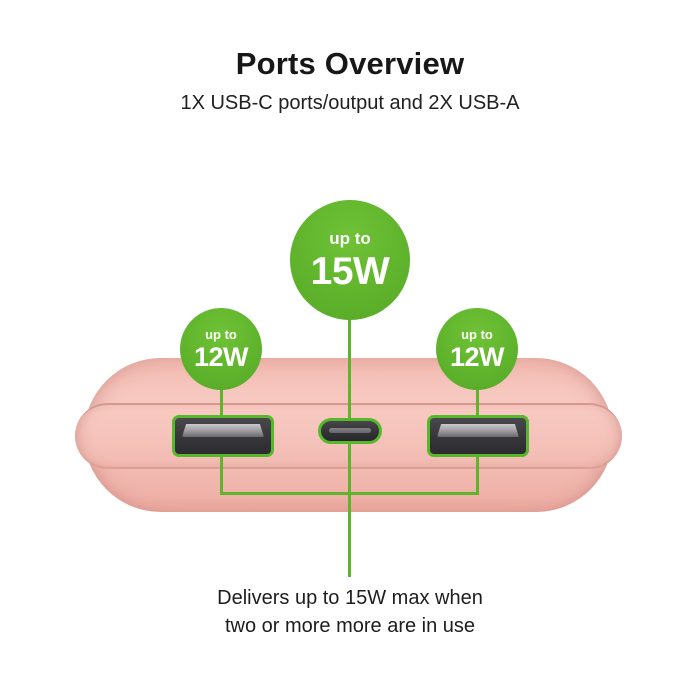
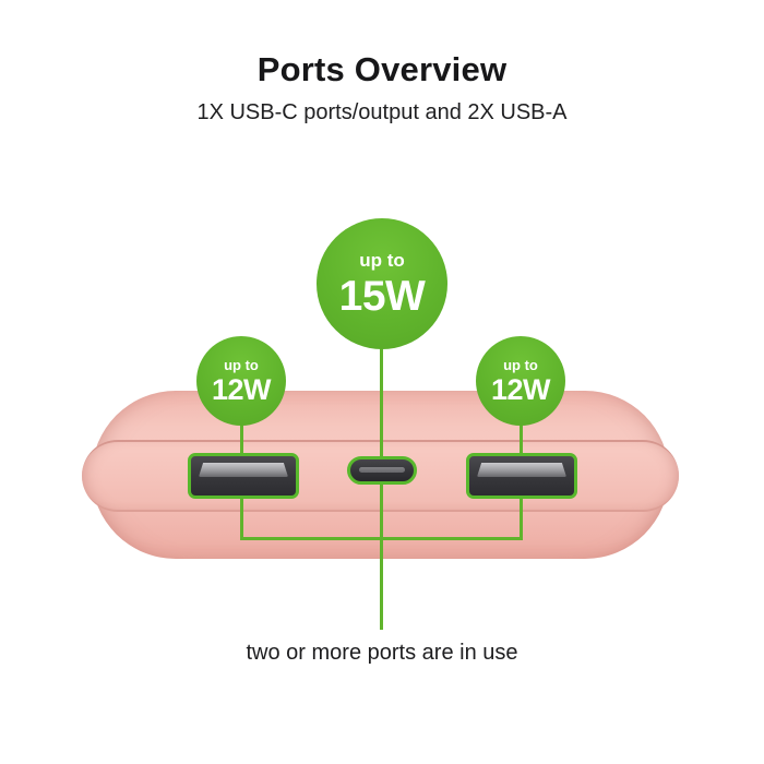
  Ports Overview
  1X USB-C ports/output and 2X USB-A
  up to
  15W
  up to
  12W
  up to
  12W
- Delivers up to 15W max when
- two or more more are in use
+ two or more ports are in use
